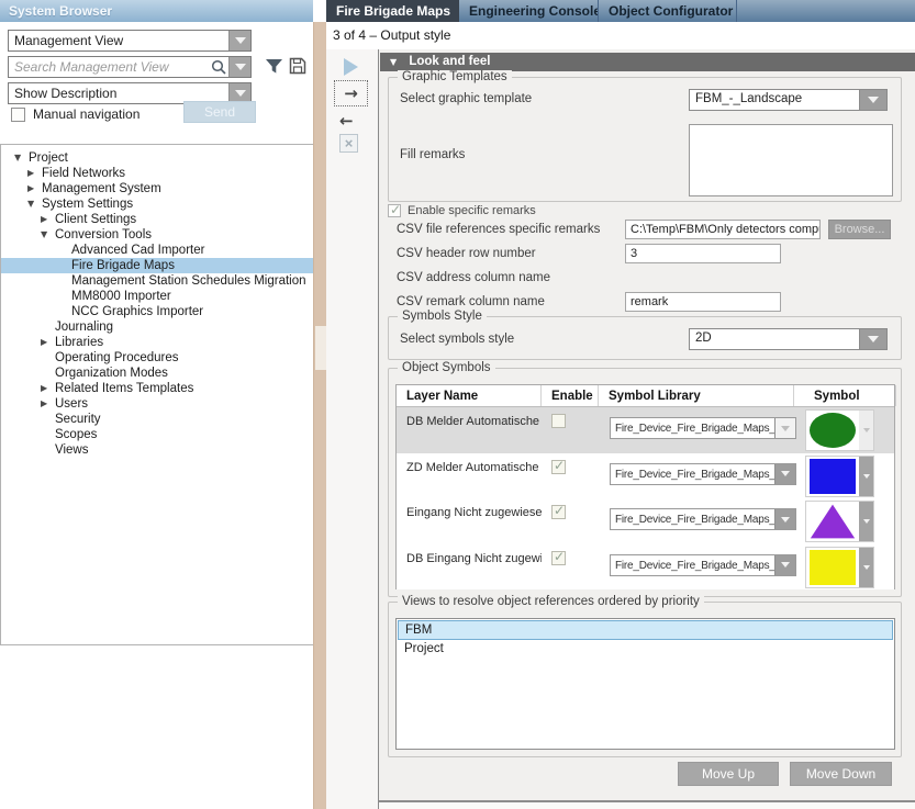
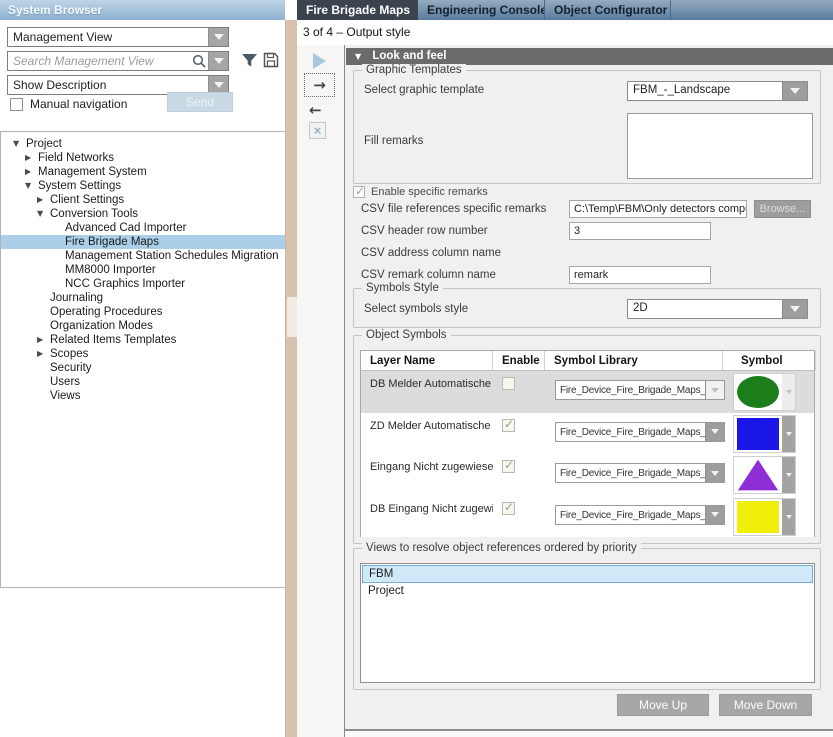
  System Browser
  Management View
  Search Management View
  Show Description
  Manual navigation
  Send
  Project
  Field Networks
  Management System
  System Settings
  Client Settings
  Conversion Tools
  Advanced Cad Importer
  Fire Brigade Maps
  Management Station Schedules Migration
  MM8000 Importer
  NCC Graphics Importer
  Journaling
- Libraries
  Operating Procedures
  Organization Modes
  Related Items Templates
- Users
+ Scopes
  Security
- Scopes
+ Users
  Views
  Fire Brigade Maps
  Engineering Console
  Object Configurator
  3 of 4 – Output style
  →
  ←
  ×
  Look and feel
  Graphic Templates
  Select graphic template
  FBM_-_Landscape
  Fill remarks
  Enable specific remarks
  CSV file references specific remarks
  C:\Temp\FBM\Only detectors comp
  Browse...
  CSV header row number
  3
  CSV address column name
  CSV remark column name
  remark
  Symbols Style
  Select symbols style
  2D
  Object Symbols
  Layer Name
  Enable
  Symbol Library
  Symbol
  DB Melder Automatische
  Fire_Device_Fire_Brigade_Maps_
  ZD Melder Automatische
  Fire_Device_Fire_Brigade_Maps_
  Eingang Nicht zugewiese
  Fire_Device_Fire_Brigade_Maps_
  DB Eingang Nicht zugewi
  Fire_Device_Fire_Brigade_Maps_
  Views to resolve object references ordered by priority
  FBM
  Project
  Move Up
  Move Down
